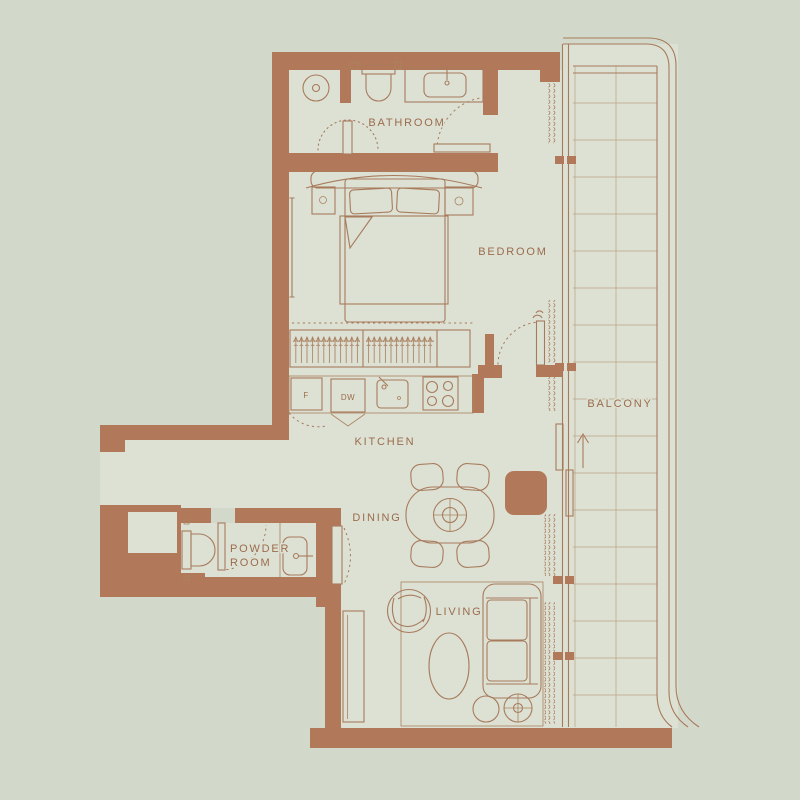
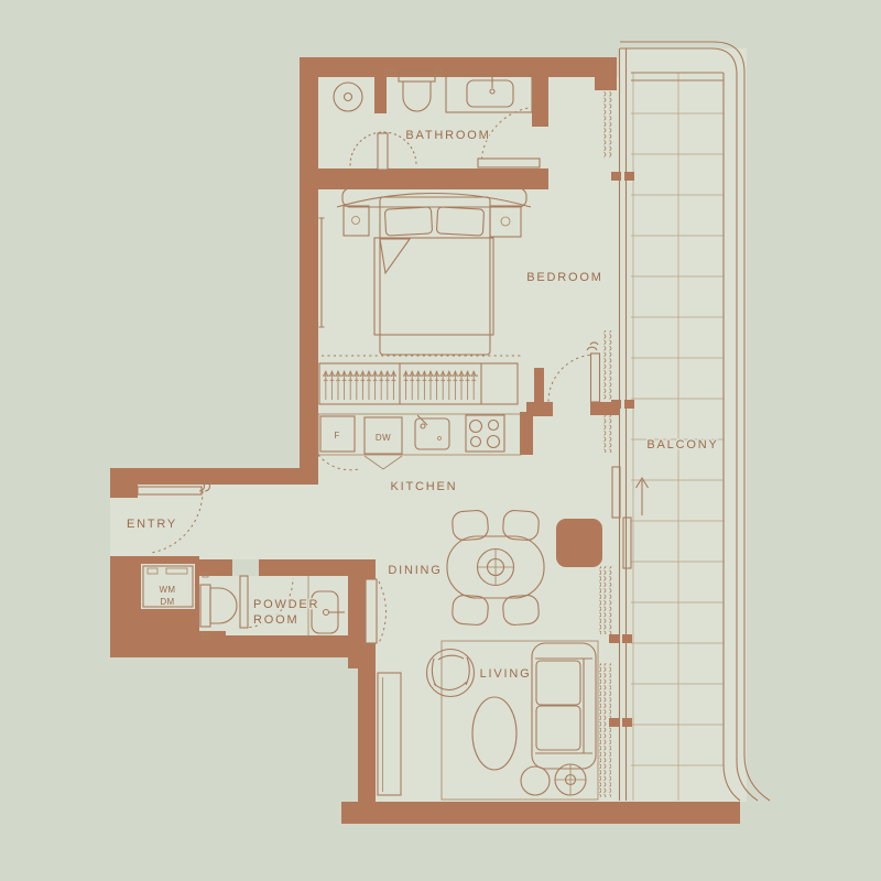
  BALCONY
  BATHROOM
  BEDROOM
  F
  DW
  KITCHEN
+ ENTRY
+ WM
+ DM
  POWDER
  ROOM
  DINING
  LIVING
